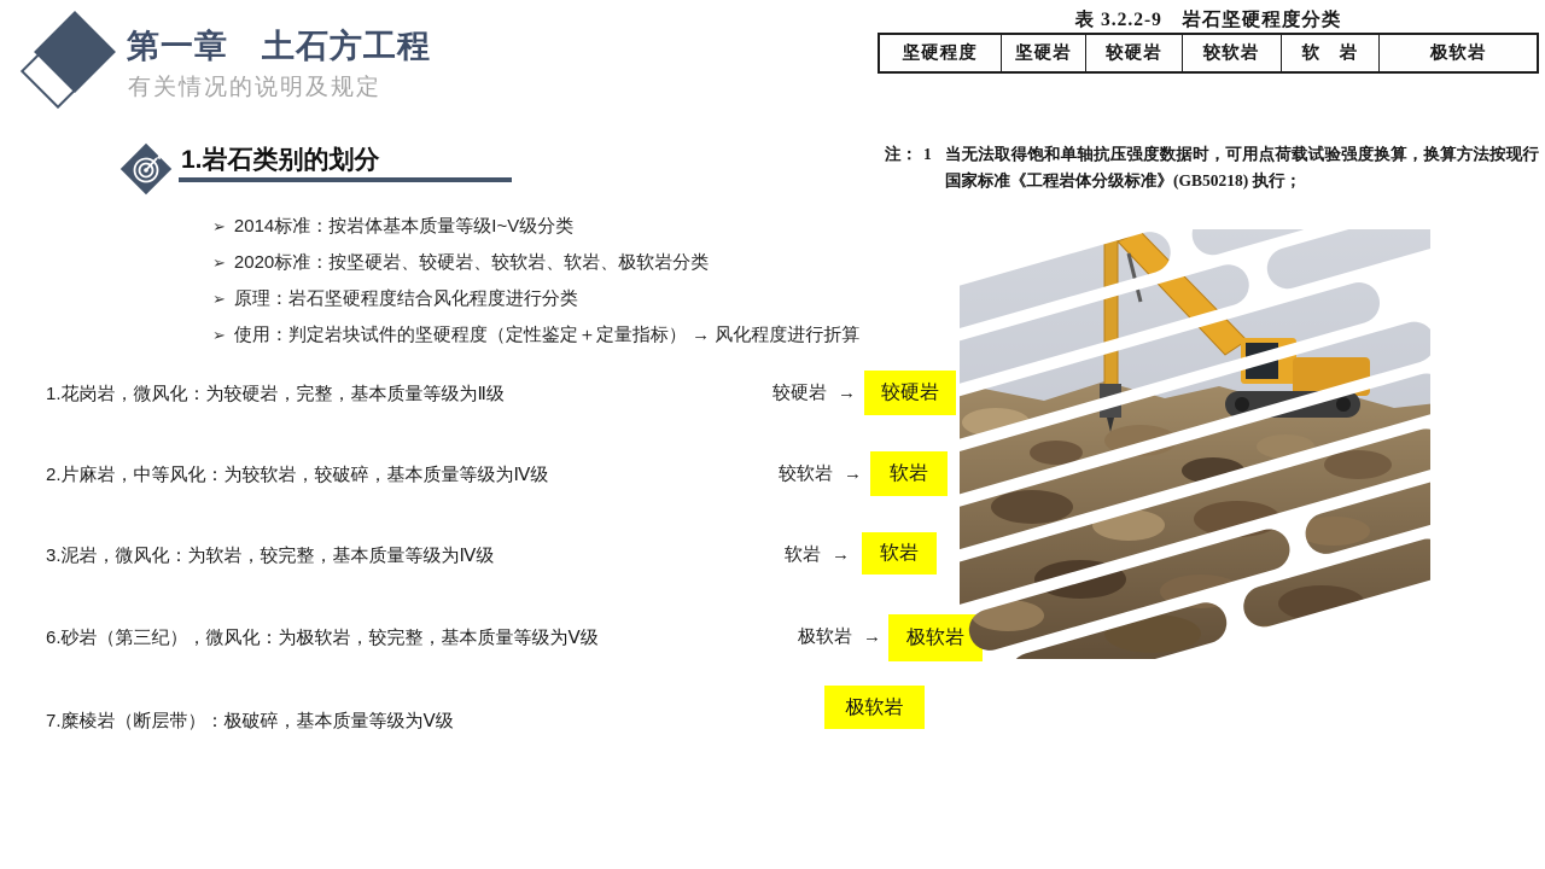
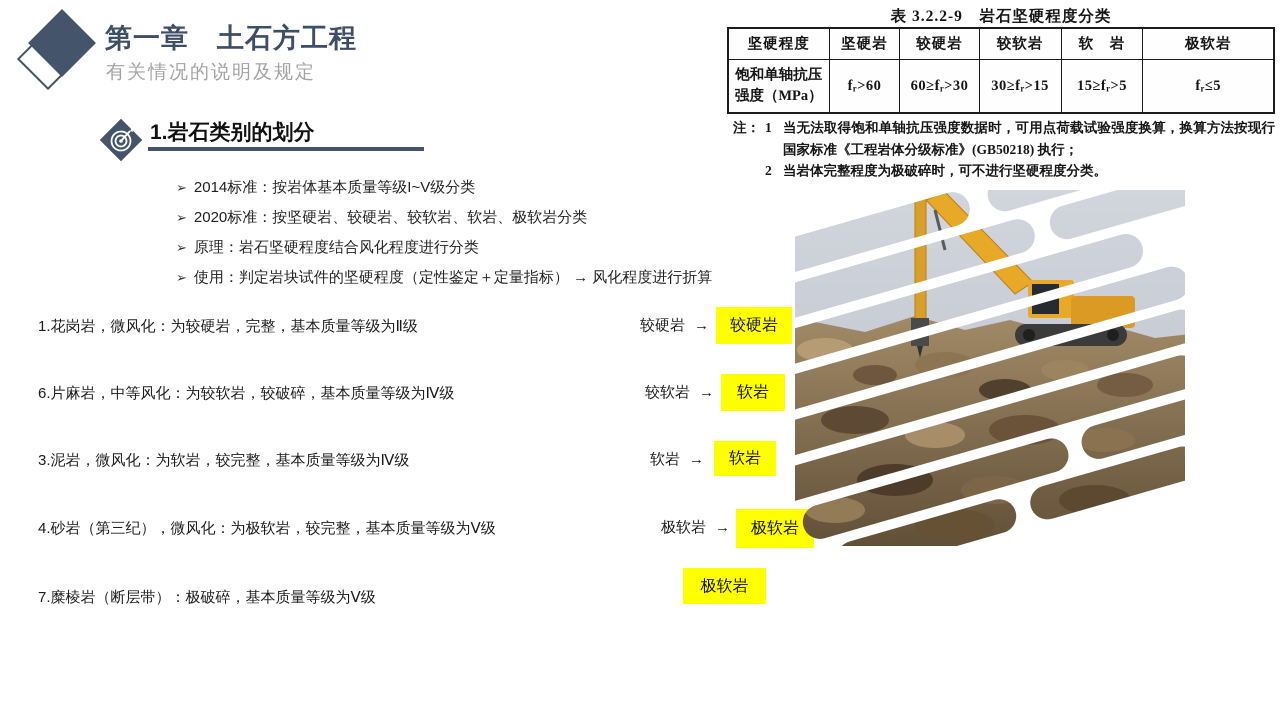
  第一章 土石方工程
  有关情况的说明及规定
  1.岩石类别的划分
  ➢ 2014标准：按岩体基本质量等级I~V级分类
  ➢ 2020标准：按坚硬岩、较硬岩、较软岩、软岩、极软岩分类
  ➢ 原理：岩石坚硬程度结合风化程度进行分类
  ➢ 使用：判定岩块试件的坚硬程度（定性鉴定＋定量指标） → 风化程度进行折算
  1.花岗岩，微风化：为较硬岩，完整，基本质量等级为Ⅱ级
  较硬岩 →
  较硬岩
- 2.片麻岩，中等风化：为较软岩，较破碎，基本质量等级为Ⅳ级
+ 6.片麻岩，中等风化：为较软岩，较破碎，基本质量等级为Ⅳ级
  较软岩 →
  软岩
  3.泥岩，微风化：为软岩，较完整，基本质量等级为Ⅳ级
  软岩 →
  软岩
- 6.砂岩（第三纪），微风化：为极软岩，较完整，基本质量等级为Ⅴ级
+ 4.砂岩（第三纪），微风化：为极软岩，较完整，基本质量等级为Ⅴ级
  极软岩 →
  极软岩
  7.糜棱岩（断层带）：极破碎，基本质量等级为Ⅴ级
  极软岩
  表 3.2.2-9 岩石坚硬程度分类
  坚硬程度	坚硬岩	较硬岩	较软岩	软 岩	极软岩
+ 饱和单轴抗压强度（MPa）	fᵣ>60	60≥fᵣ>30	30≥fᵣ>15	15≥fᵣ>5	fᵣ≤5
  注：
  1
  当无法取得饱和单轴抗压强度数据时，可用点荷载试验强度换算，换算方法按现行国家标准《工程岩体分级标准》(GB50218) 执行；
+ 2
+ 当岩体完整程度为极破碎时，可不进行坚硬程度分类。
